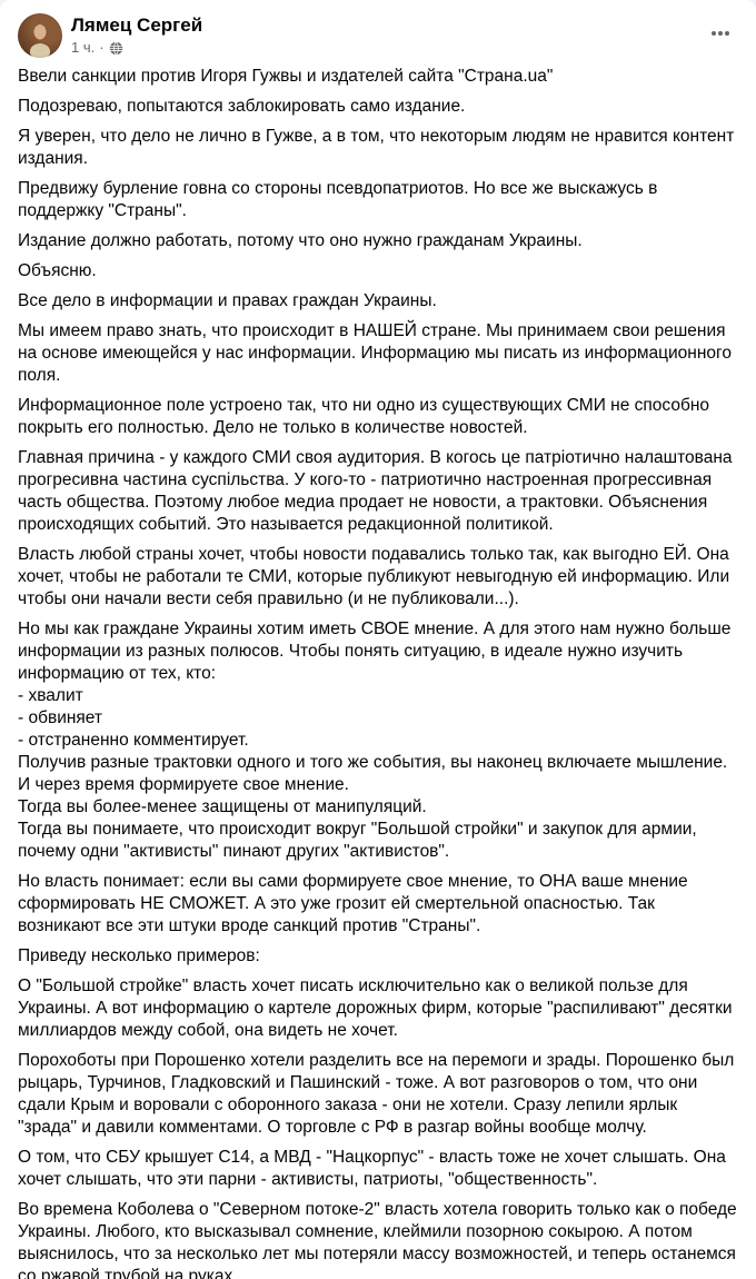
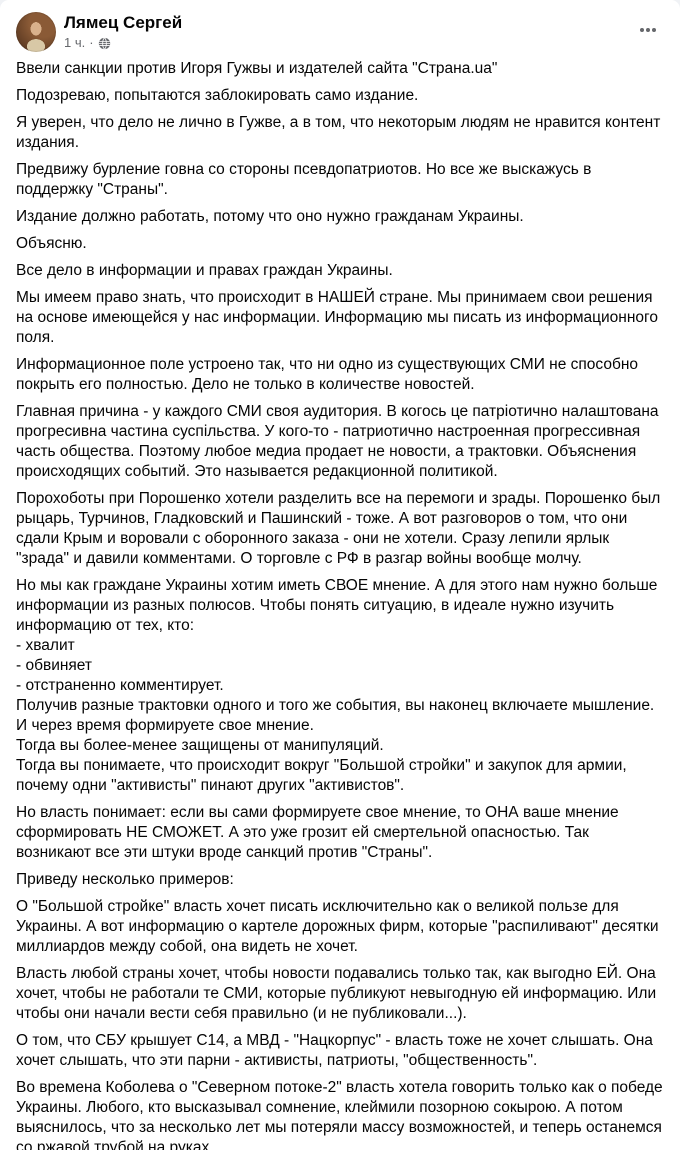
  Лямец Сергей
  1 ч.
  ·
  Ввели санкции против Игоря Гужвы и издателей сайта "Страна.ua"
  Подозреваю, попытаются заблокировать само издание.
  Я уверен, что дело не лично в Гужве, а в том, что некоторым людям не нравится контент издания.
  Предвижу бурление говна со стороны псевдопатриотов. Но все же выскажусь в поддержку "Страны".
  Издание должно работать, потому что оно нужно гражданам Украины.
  Объясню.
  Все дело в информации и правах граждан Украины.
  Мы имеем право знать, что происходит в НАШЕЙ стране. Мы принимаем свои решения на основе имеющейся у нас информации. Информацию мы писать из информационного поля.
  Информационное поле устроено так, что ни одно из существующих СМИ не способно покрыть его полностью. Дело не только в количестве новостей.
  Главная причина - у каждого СМИ своя аудитория. В когось це патріотично налаштована прогресивна частина суспільства. У кого-то - патриотично настроенная прогрессивная часть общества. Поэтому любое медиа продает не новости, а трактовки. Объяснения происходящих событий. Это называется редакционной политикой.
- Власть любой страны хочет, чтобы новости подавались только так, как выгодно ЕЙ. Она хочет, чтобы не работали те СМИ, которые публикуют невыгодную ей информацию. Или чтобы они начали вести себя правильно (и не публиковали...).
+ Порохоботы при Порошенко хотели разделить все на перемоги и зрады. Порошенко был рыцарь, Турчинов, Гладковский и Пашинский - тоже. А вот разговоров о том, что они сдали Крым и воровали с оборонного заказа - они не хотели. Сразу лепили ярлык "зрада" и давили комментами. О торговле с РФ в разгар войны вообще молчу.
  Но мы как граждане Украины хотим иметь СВОЕ мнение. А для этого нам нужно больше информации из разных полюсов. Чтобы понять ситуацию, в идеале нужно изучить информацию от тех, кто:
  - хвалит
  - обвиняет
  - отстраненно комментирует.
  Получив разные трактовки одного и того же события, вы наконец включаете мышление. И через время формируете свое мнение.
  Тогда вы более-менее защищены от манипуляций.
  Тогда вы понимаете, что происходит вокруг "Большой стройки" и закупок для армии, почему одни "активисты" пинают других "активистов".
  Но власть понимает: если вы сами формируете свое мнение, то ОНА ваше мнение сформировать НЕ СМОЖЕТ. А это уже грозит ей смертельной опасностью. Так возникают все эти штуки вроде санкций против "Страны".
  Приведу несколько примеров:
  О "Большой стройке" власть хочет писать исключительно как о великой пользе для Украины. А вот информацию о картеле дорожных фирм, которые "распиливают" десятки миллиардов между собой, она видеть не хочет.
- Порохоботы при Порошенко хотели разделить все на перемоги и зрады. Порошенко был рыцарь, Турчинов, Гладковский и Пашинский - тоже. А вот разговоров о том, что они сдали Крым и воровали с оборонного заказа - они не хотели. Сразу лепили ярлык "зрада" и давили комментами. О торговле с РФ в разгар войны вообще молчу.
+ Власть любой страны хочет, чтобы новости подавались только так, как выгодно ЕЙ. Она хочет, чтобы не работали те СМИ, которые публикуют невыгодную ей информацию. Или чтобы они начали вести себя правильно (и не публиковали...).
  О том, что СБУ крышует С14, а МВД - "Нацкорпус" - власть тоже не хочет слышать. Она хочет слышать, что эти парни - активисты, патриоты, "общественность".
  Во времена Коболева о "Северном потоке-2" власть хотела говорить только как о победе Украины. Любого, кто высказывал сомнение, клеймили позорною сокырою. А потом выяснилось, что за несколько лет мы потеряли массу возможностей, и теперь останемся со ржавой трубой на руках.
